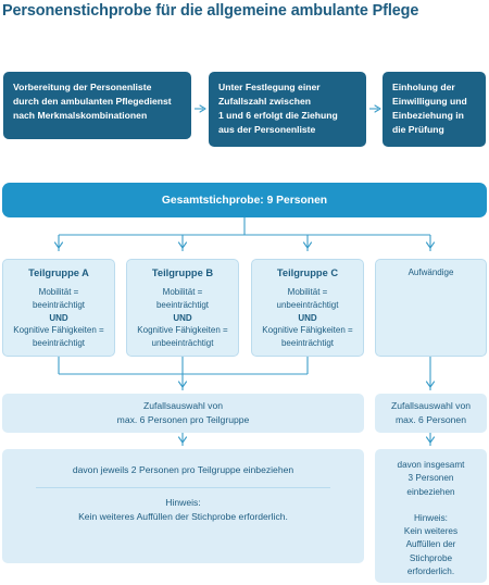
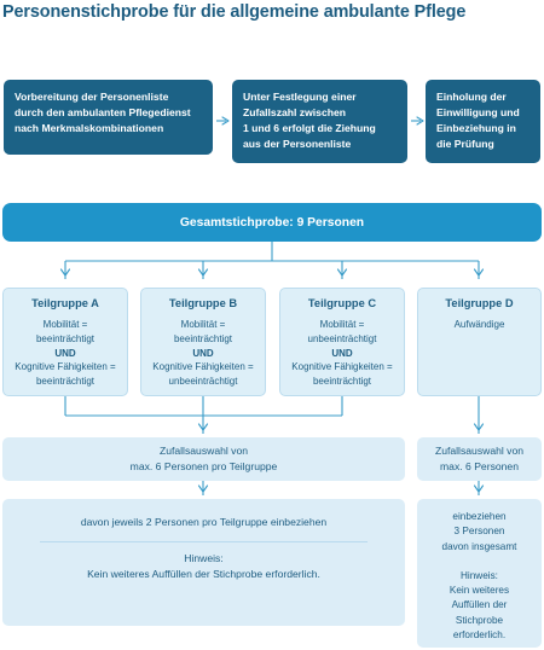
  Personenstichprobe für die allgemeine ambulante Pflege
  Vorbereitung der Personenliste
  durch den ambulanten Pflegedienst
  nach Merkmalskombinationen
  Unter Festlegung einer
  Zufallszahl zwischen
  1 und 6 erfolgt die Ziehung
  aus der Personenliste
  Einholung der
  Einwilligung und
  Einbeziehung in
  die Prüfung
  Gesamtstichprobe: 9 Personen
  Teilgruppe A
  Mobilität =
  beeinträchtigt
  UND
  Kognitive Fähigkeiten =
  beeinträchtigt
  Teilgruppe B
  Mobilität =
  beeinträchtigt
  UND
  Kognitive Fähigkeiten =
  unbeeinträchtigt
  Teilgruppe C
  Mobilität =
  unbeeinträchtigt
  UND
  Kognitive Fähigkeiten =
  beeinträchtigt
+ Teilgruppe D
  Aufwändige
  Zufallsauswahl von
  max. 6 Personen pro Teilgruppe
  Zufallsauswahl von
  max. 6 Personen
  davon jeweils 2 Personen pro Teilgruppe einbeziehen
  Hinweis:
  Kein weiteres Auffüllen der Stichprobe erforderlich.
- davon insgesamt
+ einbeziehen
  3 Personen
- einbeziehen
+ davon insgesamt
  Hinweis:
  Kein weiteres
  Auffüllen der
  Stichprobe
  erforderlich.
